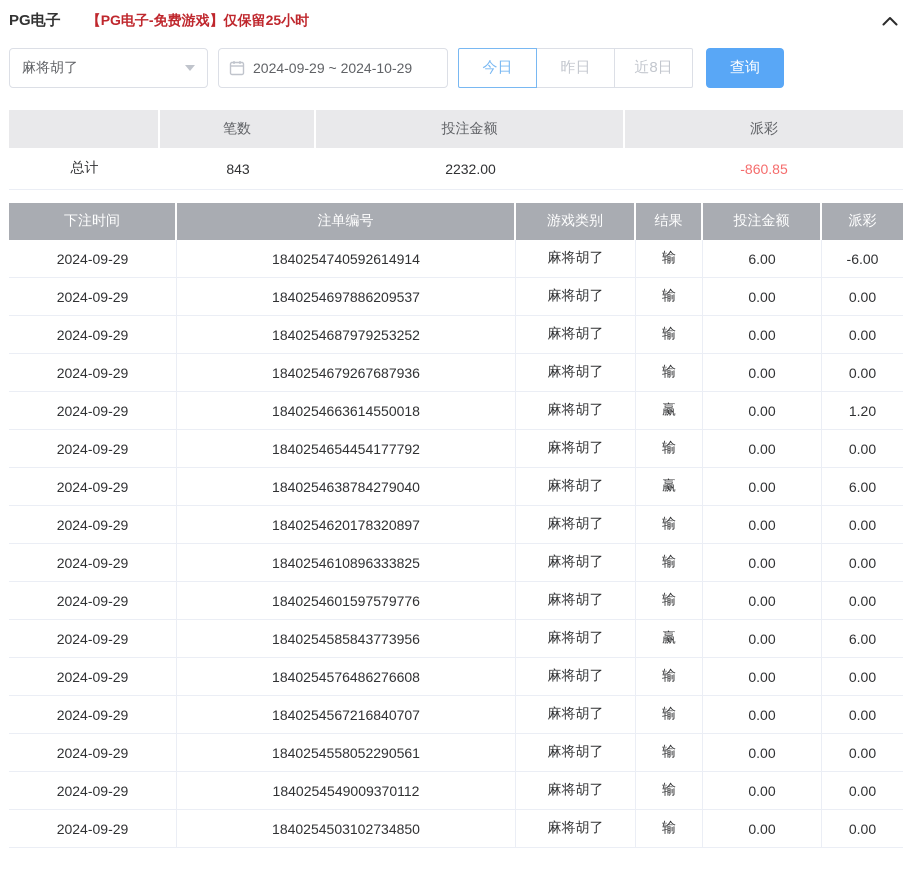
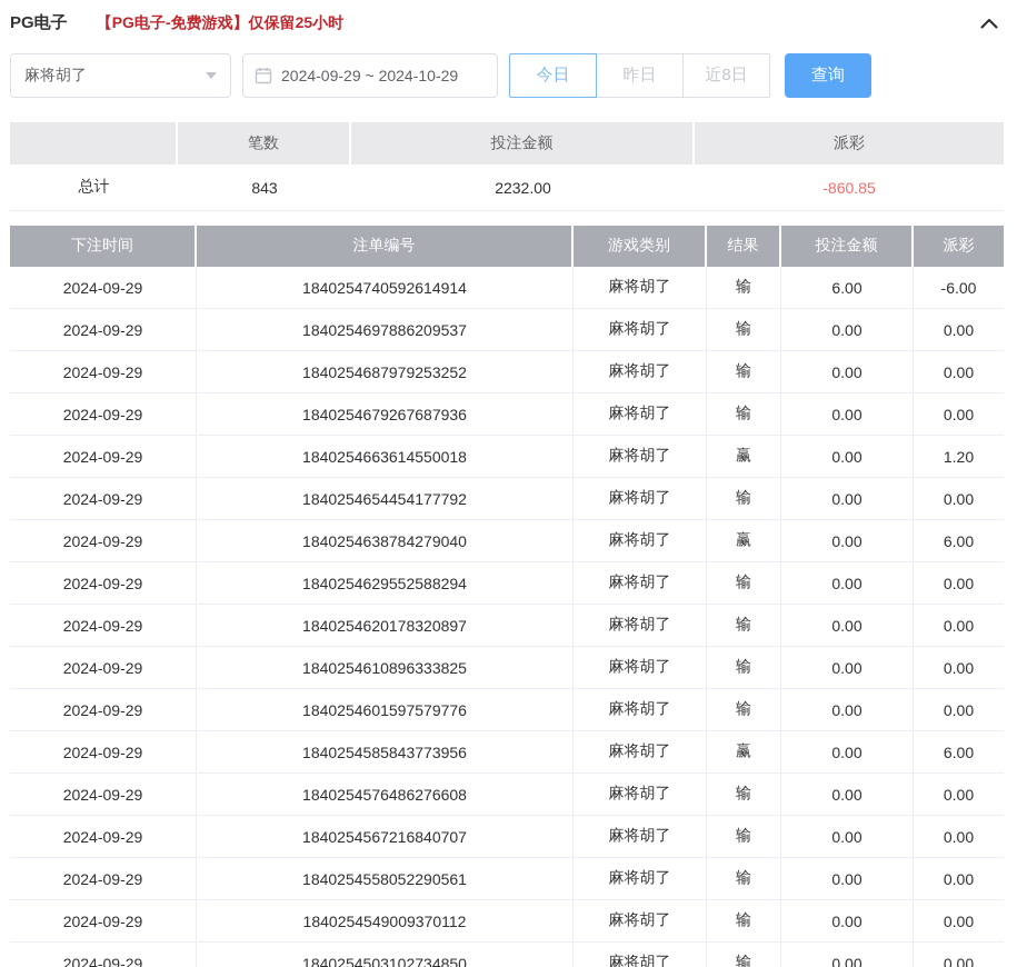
  PG电子
  【PG电子-免费游戏】仅保留25小时
  麻将胡了
  2024-09-29 ~ 2024-10-29
  今日
  昨日
  近8日
  查询
  	笔数	投注金额	派彩
  总计	843	2232.00	-860.85
  下注时间	注单编号	游戏类别	结果	投注金额	派彩
  2024-09-29	1840254740592614914	麻将胡了	输	6.00	-6.00
  2024-09-29	1840254697886209537	麻将胡了	输	0.00	0.00
  2024-09-29	1840254687979253252	麻将胡了	输	0.00	0.00
  2024-09-29	1840254679267687936	麻将胡了	输	0.00	0.00
  2024-09-29	1840254663614550018	麻将胡了	赢	0.00	1.20
  2024-09-29	1840254654454177792	麻将胡了	输	0.00	0.00
  2024-09-29	1840254638784279040	麻将胡了	赢	0.00	6.00
+ 2024-09-29	1840254629552588294	麻将胡了	输	0.00	0.00
  2024-09-29	1840254620178320897	麻将胡了	输	0.00	0.00
  2024-09-29	1840254610896333825	麻将胡了	输	0.00	0.00
  2024-09-29	1840254601597579776	麻将胡了	输	0.00	0.00
  2024-09-29	1840254585843773956	麻将胡了	赢	0.00	6.00
  2024-09-29	1840254576486276608	麻将胡了	输	0.00	0.00
  2024-09-29	1840254567216840707	麻将胡了	输	0.00	0.00
  2024-09-29	1840254558052290561	麻将胡了	输	0.00	0.00
  2024-09-29	1840254549009370112	麻将胡了	输	0.00	0.00
  2024-09-29	1840254503102734850	麻将胡了	输	0.00	0.00
